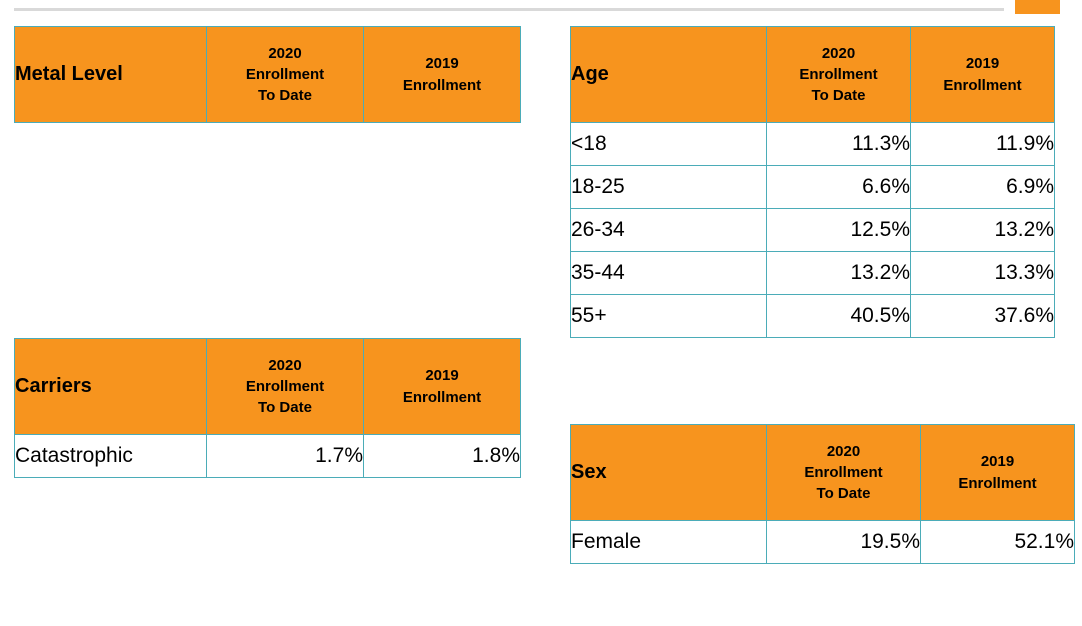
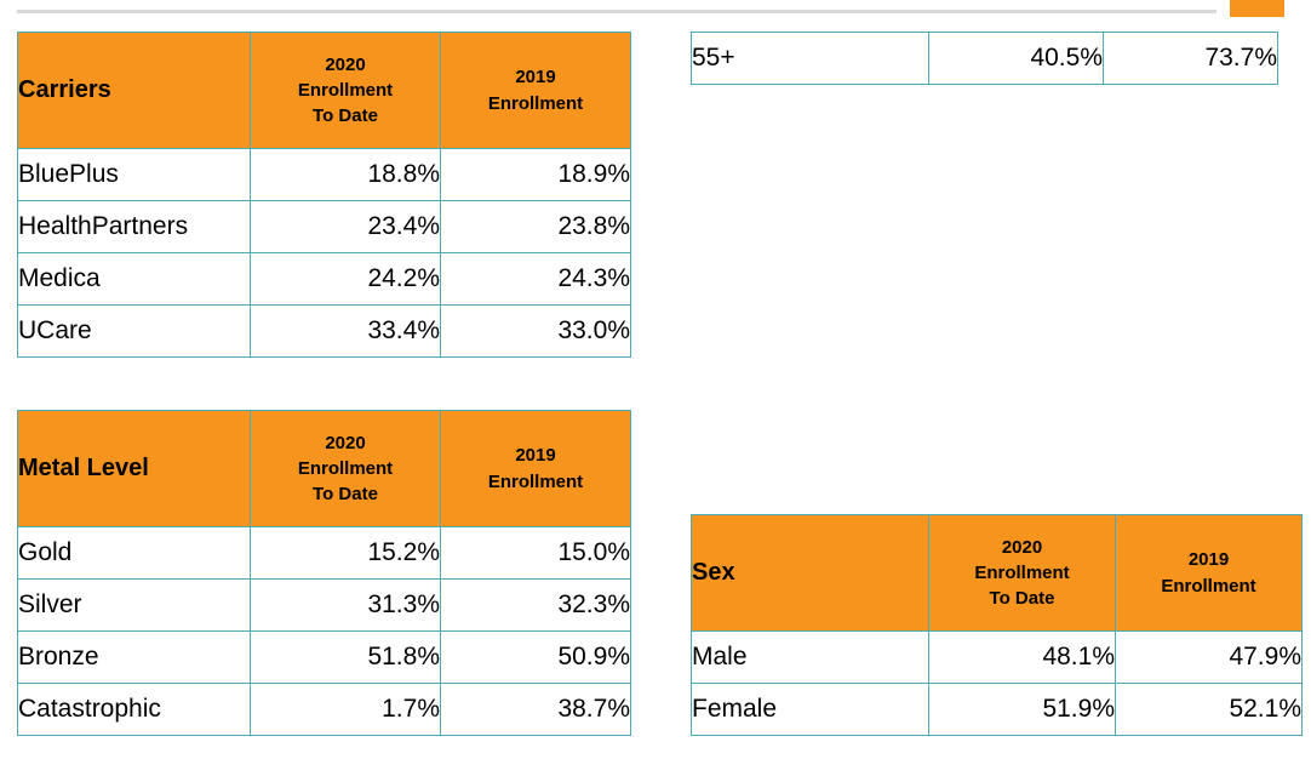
- Metal Level	2020 Enrollment To Date	2019 Enrollment
+ Carriers	2020 Enrollment To Date	2019 Enrollment
+ BluePlus	18.8%	18.9%
+ HealthPartners	23.4%	23.8%
+ Medica	24.2%	24.3%
+ UCare	33.4%	33.0%
- Carriers	2020 Enrollment To Date	2019 Enrollment
+ Metal Level	2020 Enrollment To Date	2019 Enrollment
+ Gold	15.2%	15.0%
+ Silver	31.3%	32.3%
+ Bronze	51.8%	50.9%
- Catastrophic	1.7%	1.8%
+ Catastrophic	1.7%	38.7%
- Age	2020 Enrollment To Date	2019 Enrollment
- <18	11.3%	11.9%
- 18-25	6.6%	6.9%
- 26-34	12.5%	13.2%
- 35-44	13.2%	13.3%
- 55+	40.5%	37.6%
+ 55+	40.5%	73.7%
  Sex	2020 Enrollment To Date	2019 Enrollment
+ Male	48.1%	47.9%
- Female	19.5%	52.1%
+ Female	51.9%	52.1%
